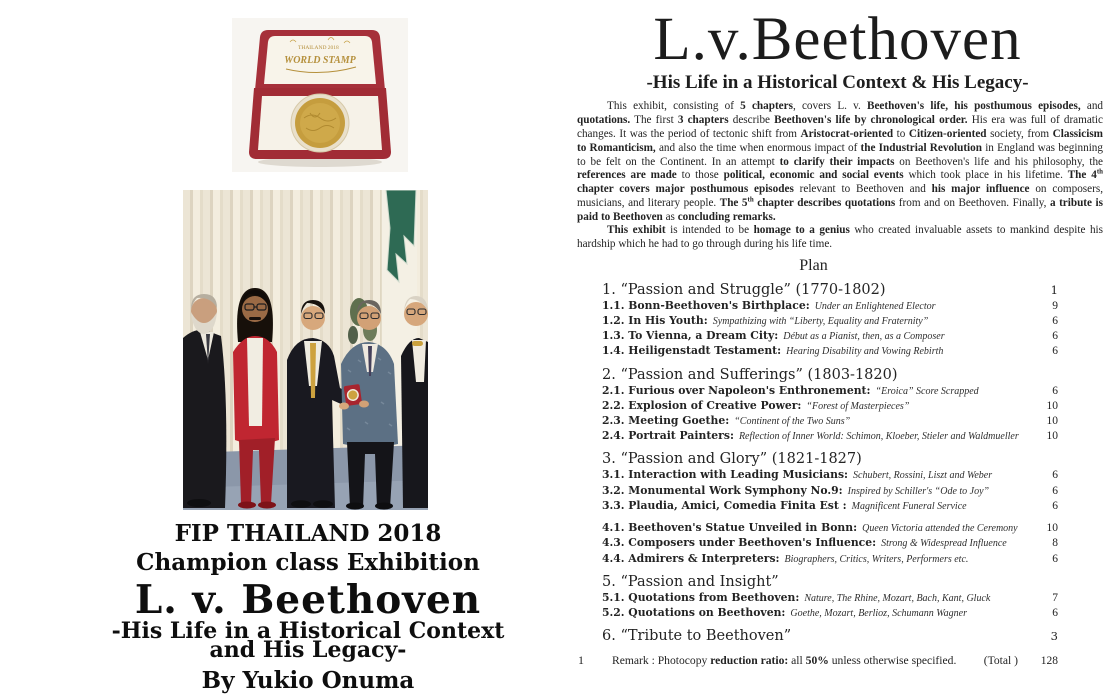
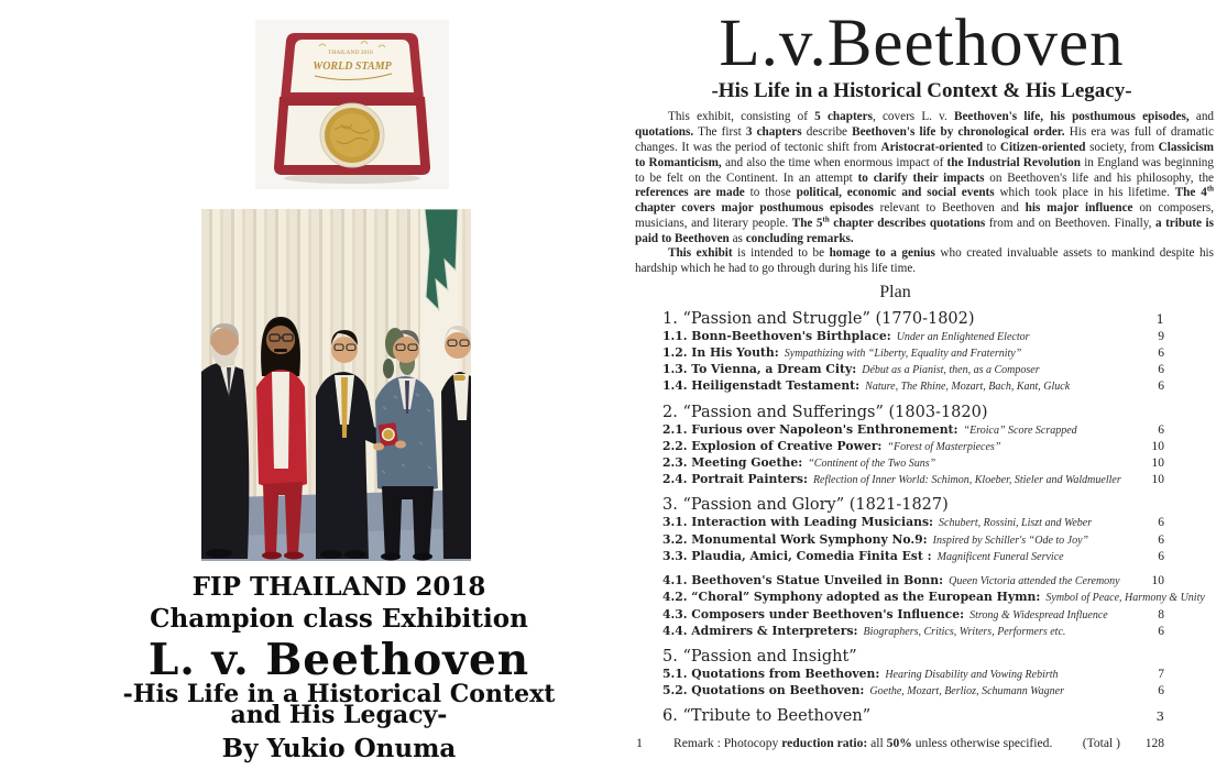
  WORLD STAMP
  FIP THAILAND 2018
  Champion class Exhibition
  L. v. Beethoven
  -His Life in a Historical Context
  and His Legacy-
  By Yukio Onuma
  L.v.Beethoven
  -His Life in a Historical Context & His Legacy-
  This exhibit, consisting of 5 chapters, covers L. v. Beethoven's life, his posthumous episodes, and quotations. The first 3 chapters describe Beethoven's life by chronological order. His era was full of dramatic changes. It was the period of tectonic shift from Aristocrat-oriented to Citizen-oriented society, from Classicism to Romanticism, and also the time when enormous impact of the Industrial Revolution in England was beginning to be felt on the Continent. In an attempt to clarify their impacts on Beethoven's life and his philosophy, the references are made to those political, economic and social events which took place in his lifetime. The 4th chapter covers major posthumous episodes relevant to Beethoven and his major influence on composers, musicians, and literary people. The 5th chapter describes quotations from and on Beethoven. Finally, a tribute is paid to Beethoven as concluding remarks.
  This exhibit is intended to be homage to a genius who created invaluable assets to mankind despite his hardship which he had to go through during his life time.
  Plan
  1. “Passion and Struggle” (1770-1802)
  1
  1.1. Bonn-Beethoven's Birthplace:
  Under an Enlightened Elector
  9
  1.2. In His Youth:
  Sympathizing with “Liberty, Equality and Fraternity”
  6
  1.3. To Vienna, a Dream City:
  Début as a Pianist, then, as a Composer
  6
  1.4. Heiligenstadt Testament:
- Hearing Disability and Vowing Rebirth
+ Nature, The Rhine, Mozart, Bach, Kant, Gluck
  6
  2. “Passion and Sufferings” (1803-1820)
  2.1. Furious over Napoleon's Enthronement:
  “Eroica” Score Scrapped
  6
  2.2. Explosion of Creative Power:
  “Forest of Masterpieces”
  10
  2.3. Meeting Goethe:
  “Continent of the Two Suns”
  10
  2.4. Portrait Painters:
  Reflection of Inner World: Schimon, Kloeber, Stieler and Waldmueller
  10
  3. “Passion and Glory” (1821-1827)
  3.1. Interaction with Leading Musicians:
  Schubert, Rossini, Liszt and Weber
  6
  3.2. Monumental Work Symphony No.9:
  Inspired by Schiller's “Ode to Joy”
  6
  3.3. Plaudia, Amici, Comedia Finita Est :
  Magnificent Funeral Service
  6
  4.1. Beethoven's Statue Unveiled in Bonn:
  Queen Victoria attended the Ceremony
  10
+ 4.2. “Choral” Symphony adopted as the European Hymn:
+ Symbol of Peace, Harmony & Unity
  4.3. Composers under Beethoven's Influence:
  Strong & Widespread Influence
  8
  4.4. Admirers & Interpreters:
  Biographers, Critics, Writers, Performers etc.
  6
  5. “Passion and Insight”
  5.1. Quotations from Beethoven:
- Nature, The Rhine, Mozart, Bach, Kant, Gluck
+ Hearing Disability and Vowing Rebirth
  7
  5.2. Quotations on Beethoven:
  Goethe, Mozart, Berlioz, Schumann Wagner
  6
  6. “Tribute to Beethoven”
  3
  1
  Remark : Photocopy reduction ratio: all 50% unless otherwise specified.
  (Total )
  128
